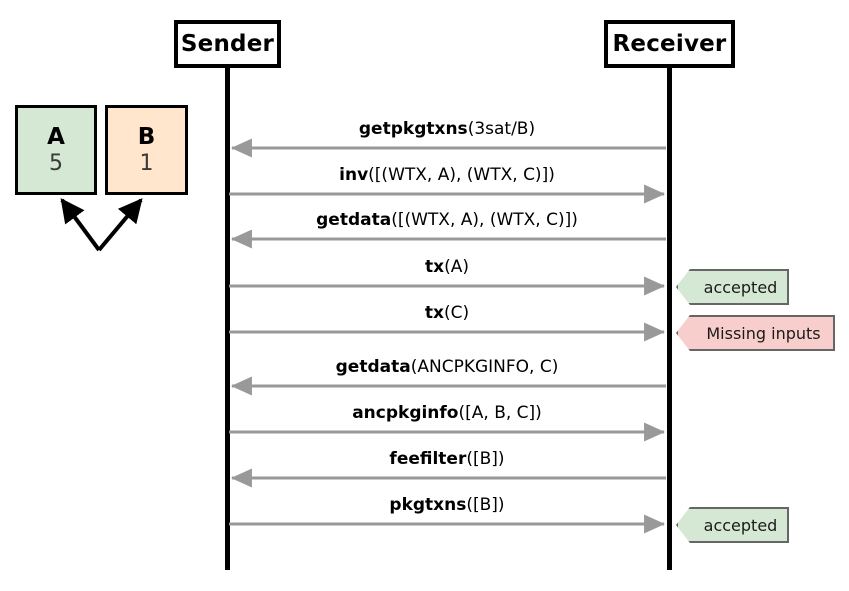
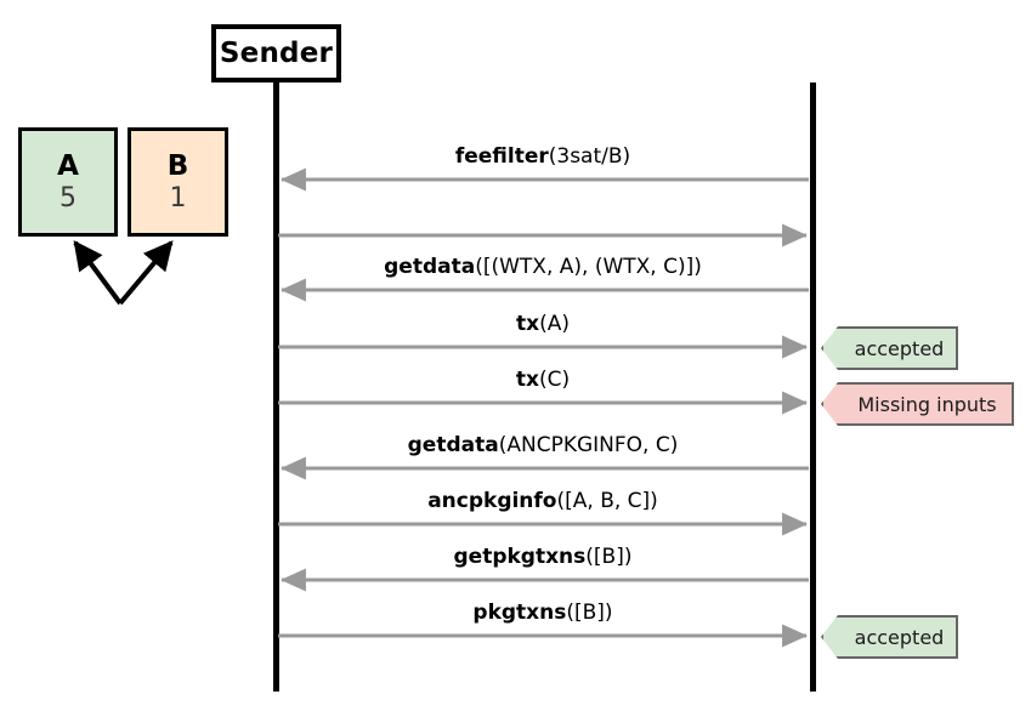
  Sender
- Receiver
  A
  5
  B
  1
- getpkgtxns(3sat/B)
+ feefilter(3sat/B)
- inv([(WTX, A), (WTX, C)])
  getdata([(WTX, A), (WTX, C)])
  tx(A)
  tx(C)
  getdata(ANCPKGINFO, C)
  ancpkginfo([A, B, C])
- feefilter([B])
+ getpkgtxns([B])
  pkgtxns([B])
  accepted
  Missing inputs
  accepted
